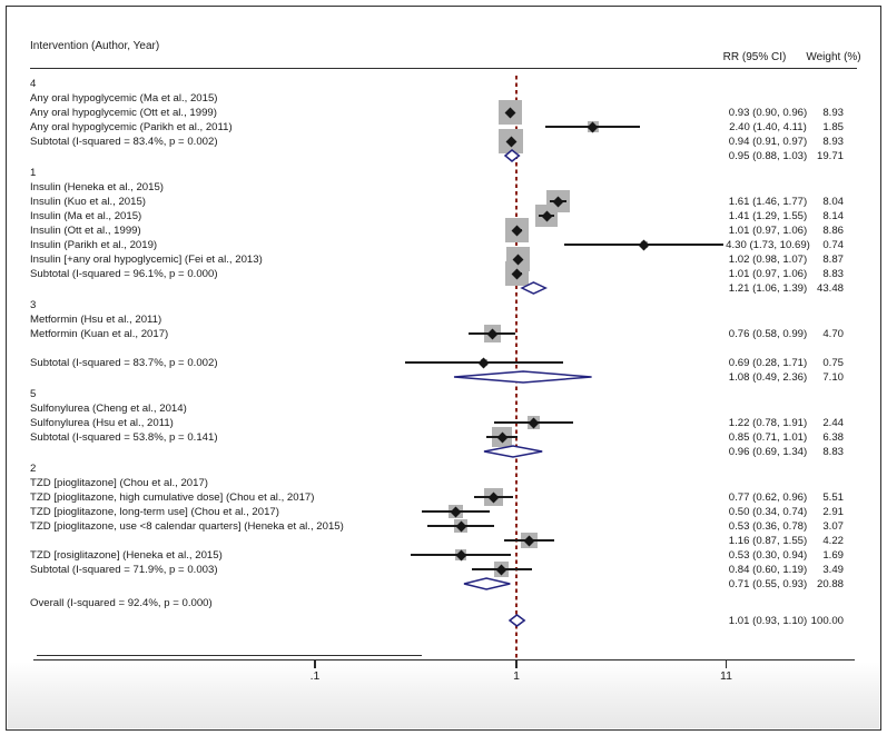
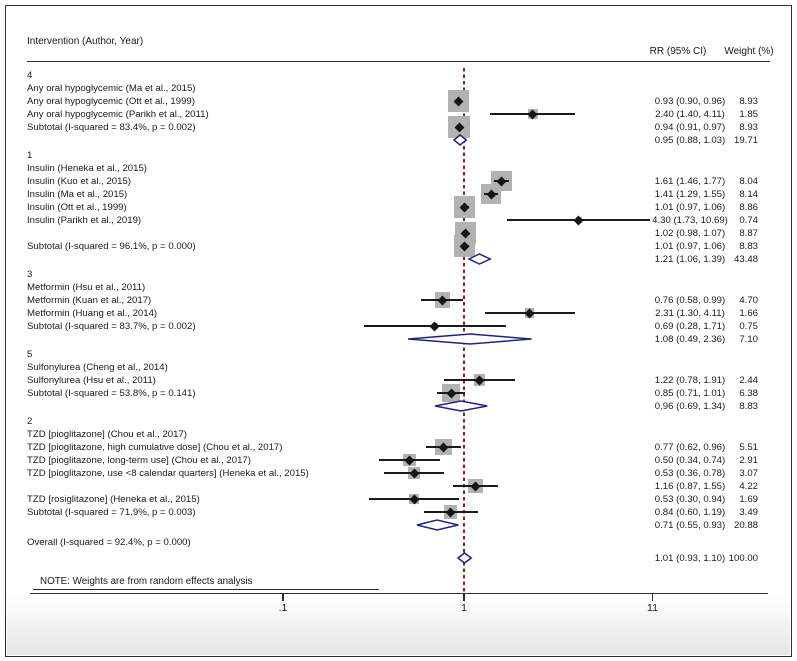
  Intervention (Author, Year)
  RR (95% CI)
  Weight (%)
  4
  Any oral hypoglycemic (Ma et al., 2015)
  Any oral hypoglycemic (Ott et al., 1999)
  0.93 (0.90, 0.96)
  8.93
  Any oral hypoglycemic (Parikh et al., 2011)
  2.40 (1.40, 4.11)
  1.85
  Subtotal (I-squared = 83.4%, p = 0.002)
  0.94 (0.91, 0.97)
  8.93
  0.95 (0.88, 1.03)
  19.71
  1
  Insulin (Heneka et al., 2015)
  Insulin (Kuo et al., 2015)
  1.61 (1.46, 1.77)
  8.04
  Insulin (Ma et al., 2015)
  1.41 (1.29, 1.55)
  8.14
  Insulin (Ott et al., 1999)
  1.01 (0.97, 1.06)
  8.86
  Insulin (Parikh et al., 2019)
  4.30 (1.73, 10.69)
  0.74
- Insulin [+any oral hypoglycemic] (Fei et al., 2013)
  1.02 (0.98, 1.07)
  8.87
  Subtotal (I-squared = 96.1%, p = 0.000)
  1.01 (0.97, 1.06)
  8.83
  1.21 (1.06, 1.39)
  43.48
  3
  Metformin (Hsu et al., 2011)
  Metformin (Kuan et al., 2017)
  0.76 (0.58, 0.99)
  4.70
+ Metformin (Huang et al., 2014)
+ 2.31 (1.30, 4.11)
+ 1.66
  Subtotal (I-squared = 83.7%, p = 0.002)
  0.69 (0.28, 1.71)
  0.75
  1.08 (0.49, 2.36)
  7.10
  5
  Sulfonylurea (Cheng et al., 2014)
  Sulfonylurea (Hsu et al., 2011)
  1.22 (0.78, 1.91)
  2.44
  Subtotal (I-squared = 53.8%, p = 0.141)
  0.85 (0.71, 1.01)
  6.38
  0.96 (0.69, 1.34)
  8.83
  2
  TZD [pioglitazone] (Chou et al., 2017)
  TZD [pioglitazone, high cumulative dose] (Chou et al., 2017)
  0.77 (0.62, 0.96)
  5.51
  TZD [pioglitazone, long-term use] (Chou et al., 2017)
  0.50 (0.34, 0.74)
  2.91
  TZD [pioglitazone, use <8 calendar quarters] (Heneka et al., 2015)
  0.53 (0.36, 0.78)
  3.07
  1.16 (0.87, 1.55)
  4.22
  TZD [rosiglitazone] (Heneka et al., 2015)
  0.53 (0.30, 0.94)
  1.69
  Subtotal (I-squared = 71.9%, p = 0.003)
  0.84 (0.60, 1.19)
  3.49
  0.71 (0.55, 0.93)
  20.88
  Overall (I-squared = 92.4%, p = 0.000)
  1.01 (0.93, 1.10)
  100.00
+ NOTE: Weights are from random effects analysis
  .1
  1
  11
